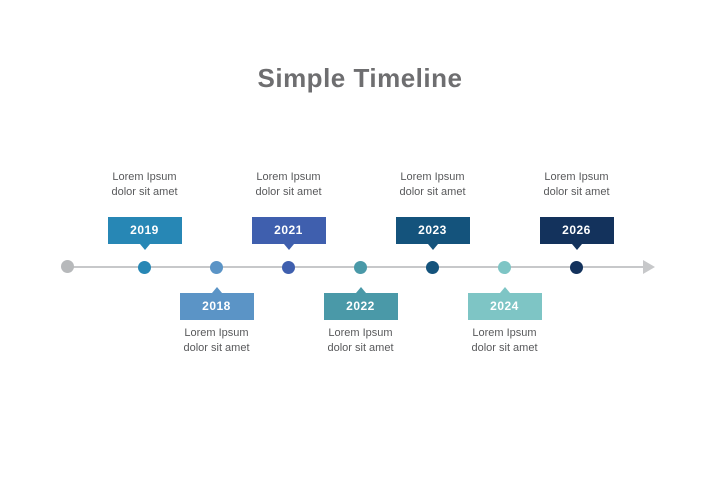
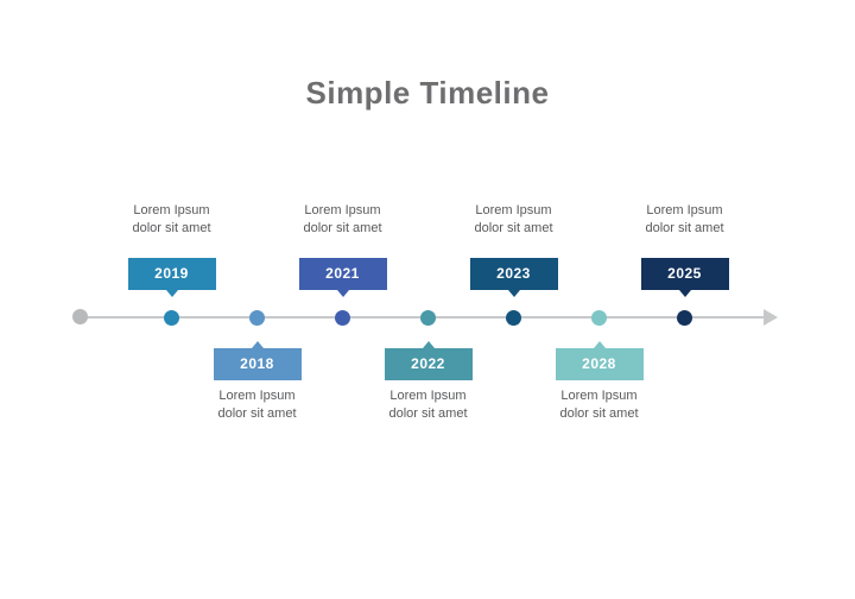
  Simple Timeline
  Lorem Ipsum
  dolor sit amet
  2019
  Lorem Ipsum
  dolor sit amet
  2018
  Lorem Ipsum
  dolor sit amet
  2021
  Lorem Ipsum
  dolor sit amet
  2022
  Lorem Ipsum
  dolor sit amet
  2023
  Lorem Ipsum
  dolor sit amet
- 2024
+ 2028
  Lorem Ipsum
  dolor sit amet
- 2026
+ 2025
